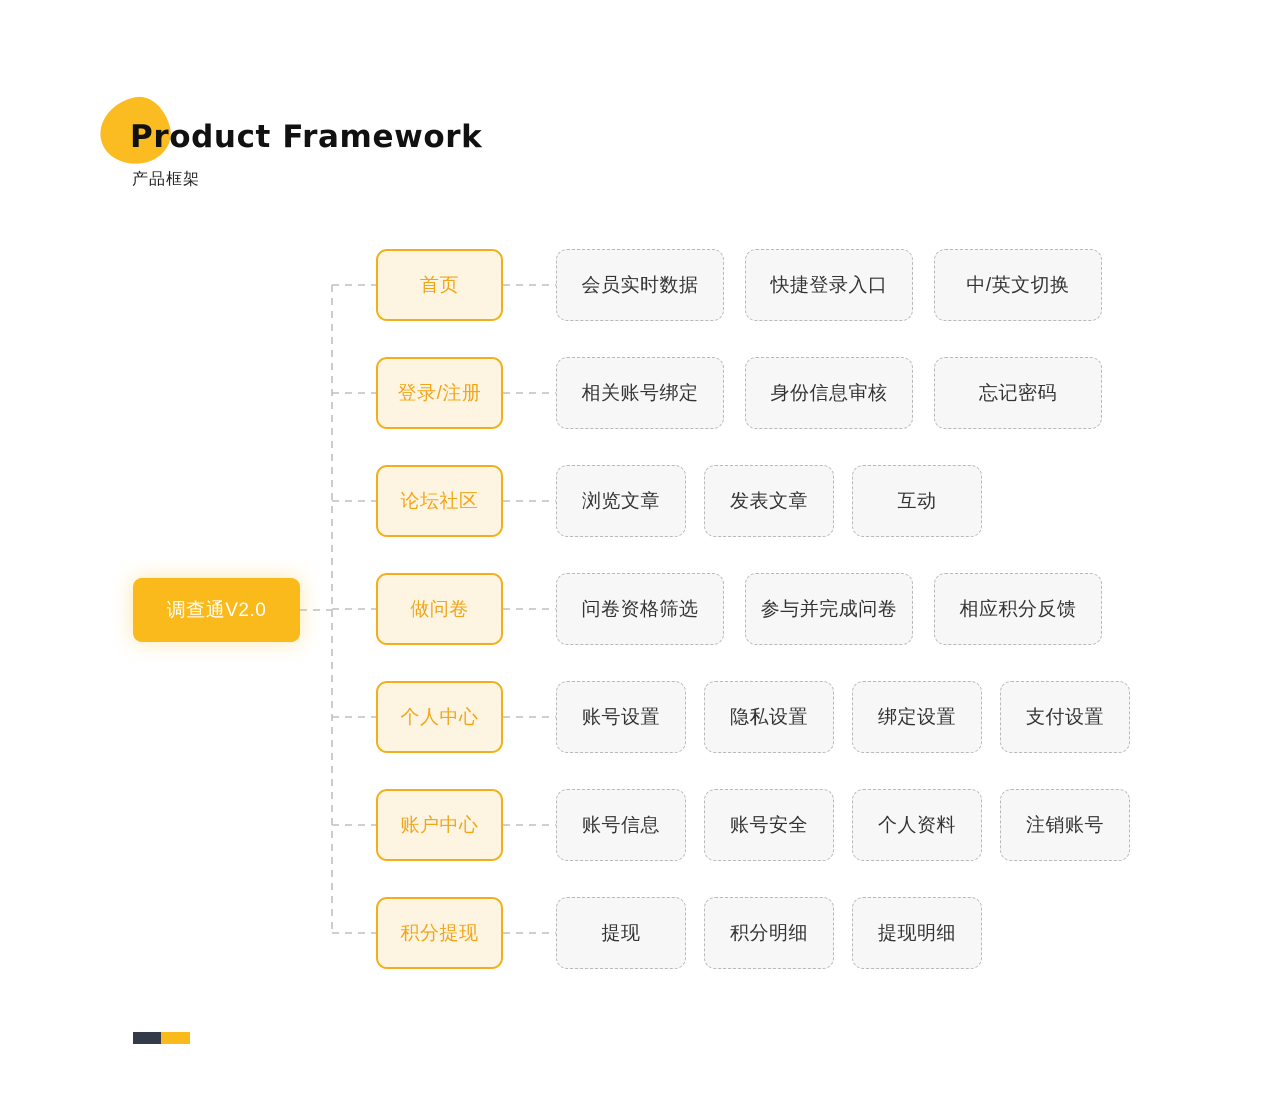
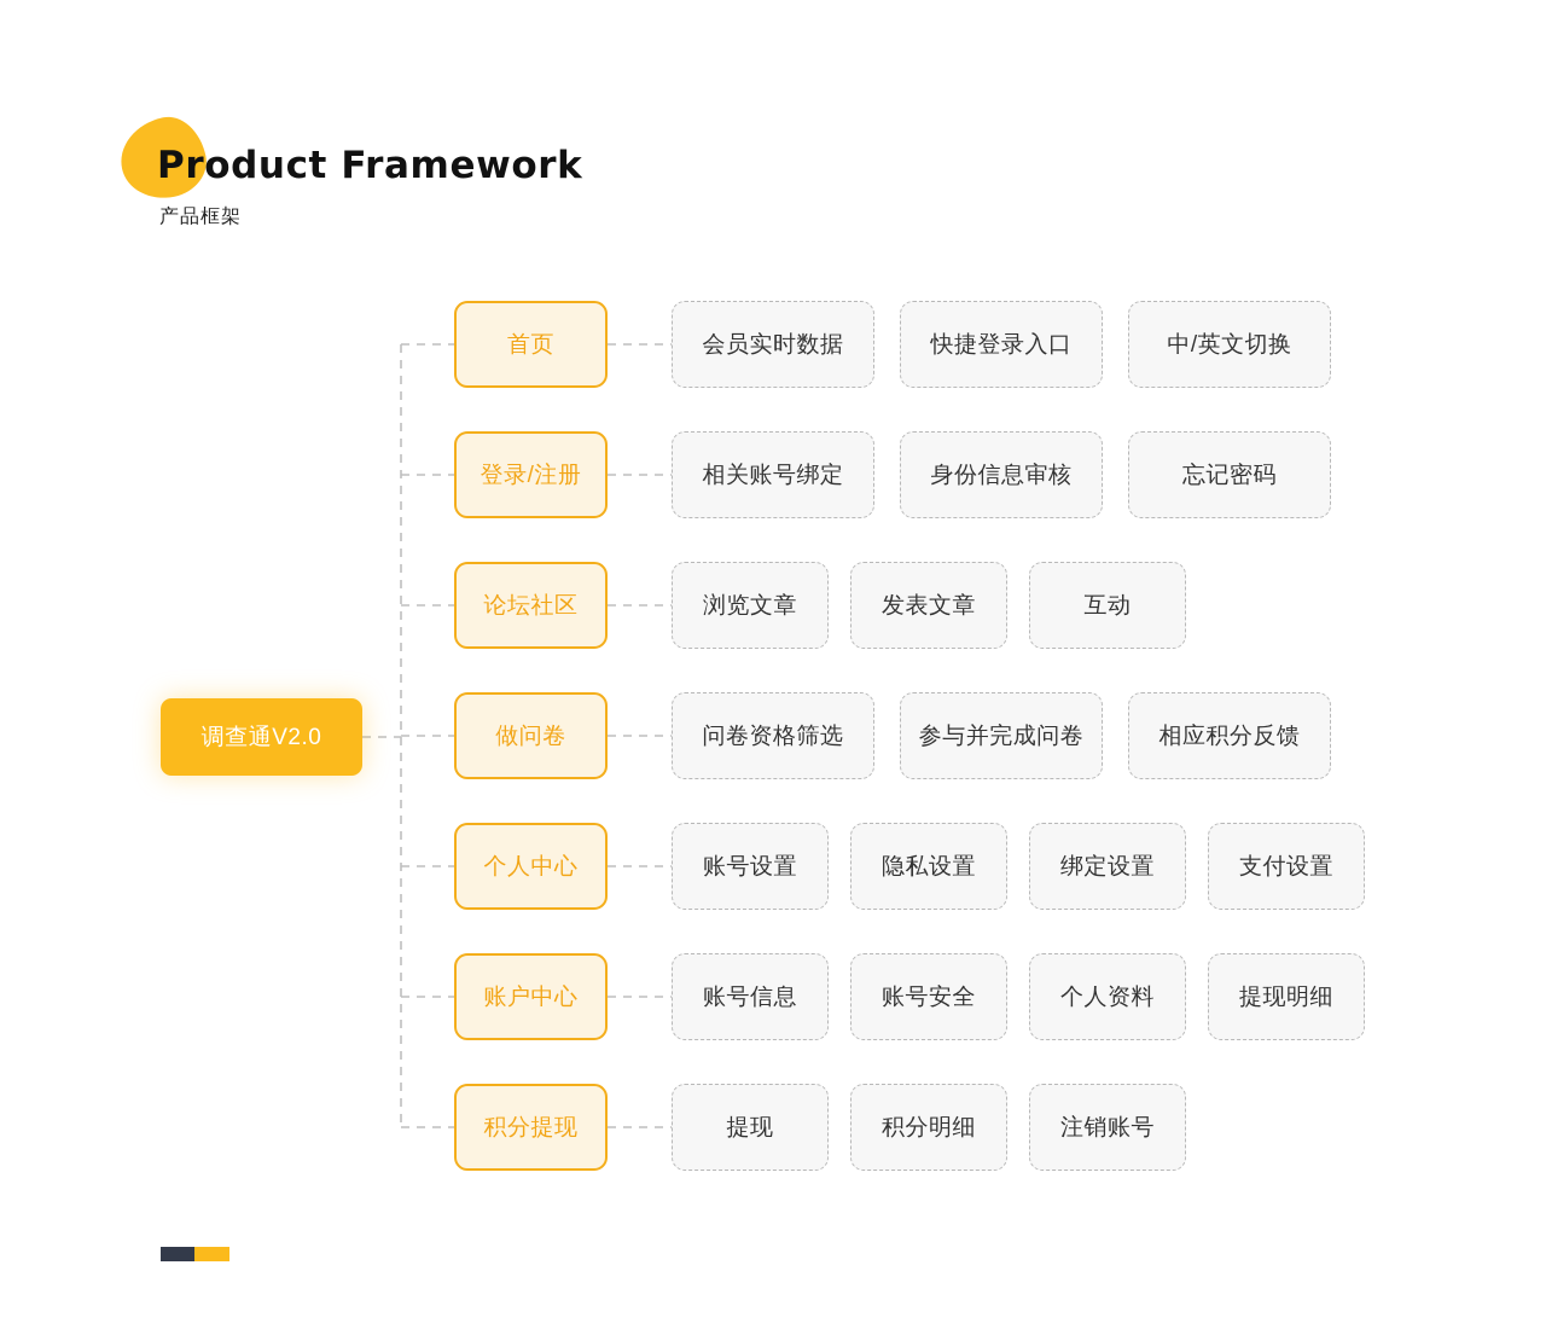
  Product Framework
  产品框架
  调查通V2.0
  首页
  会员实时数据
  快捷登录入口
  中/英文切换
  登录/注册
  相关账号绑定
  身份信息审核
  忘记密码
  论坛社区
  浏览文章
  发表文章
  互动
  做问卷
  问卷资格筛选
  参与并完成问卷
  相应积分反馈
  个人中心
  账号设置
  隐私设置
  绑定设置
  支付设置
  账户中心
  账号信息
  账号安全
  个人资料
- 注销账号
+ 提现明细
  积分提现
  提现
  积分明细
- 提现明细
+ 注销账号
